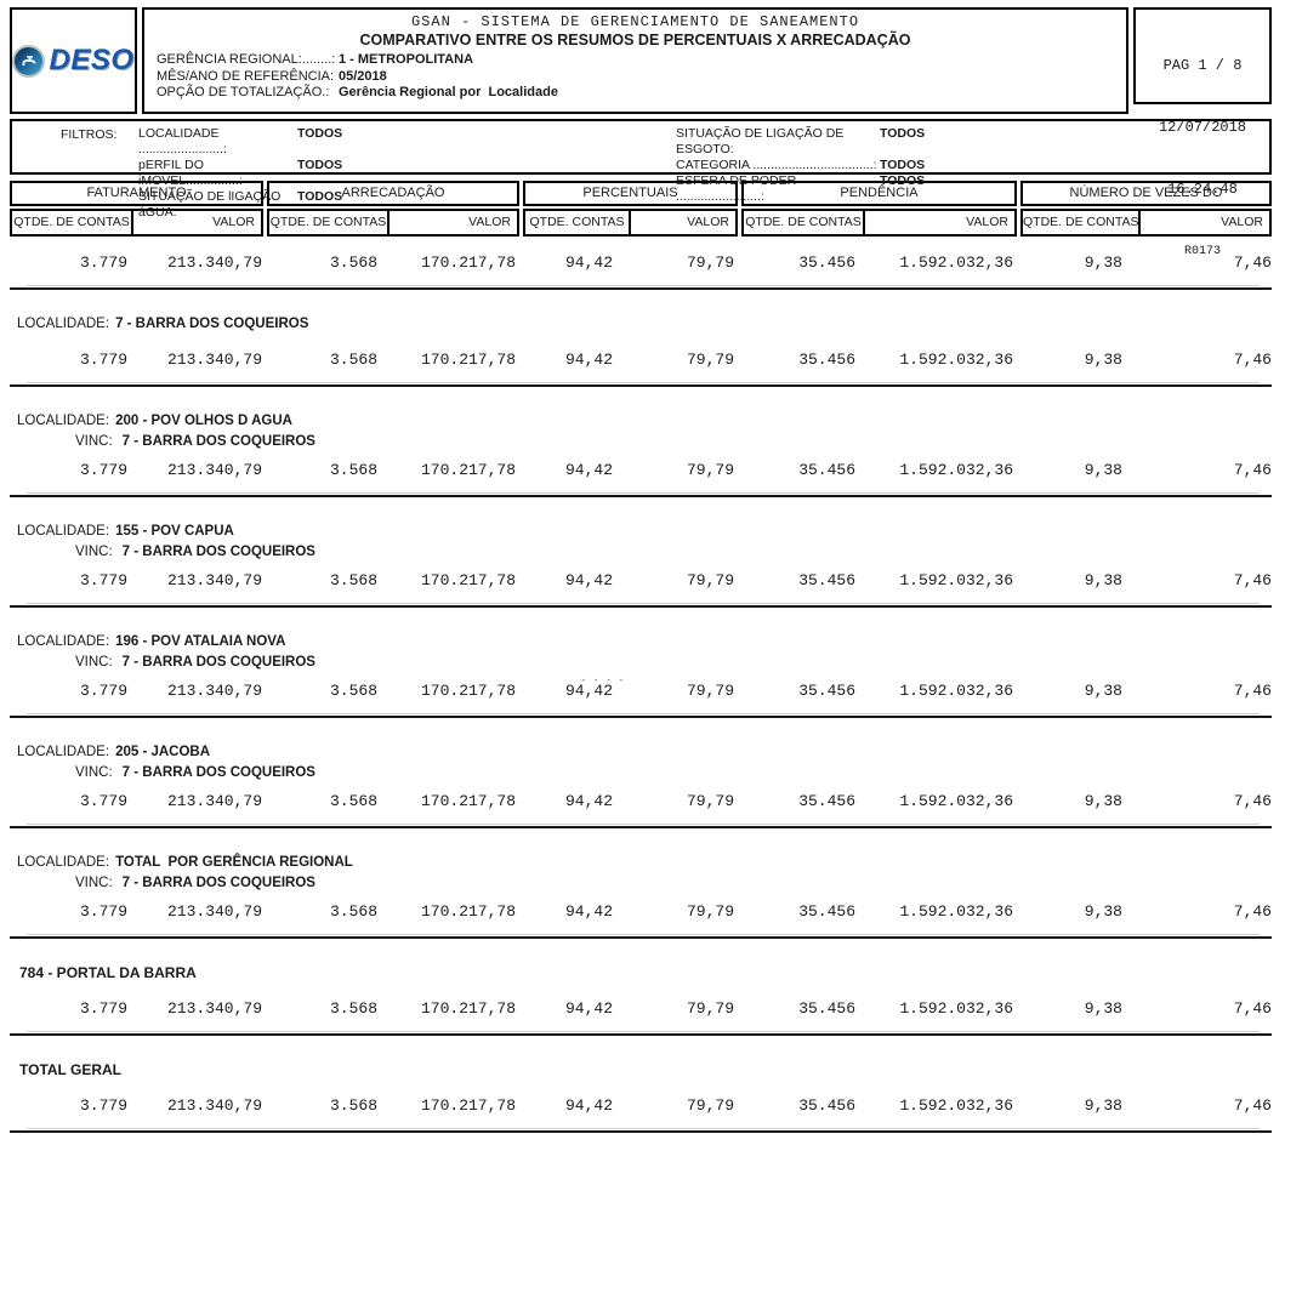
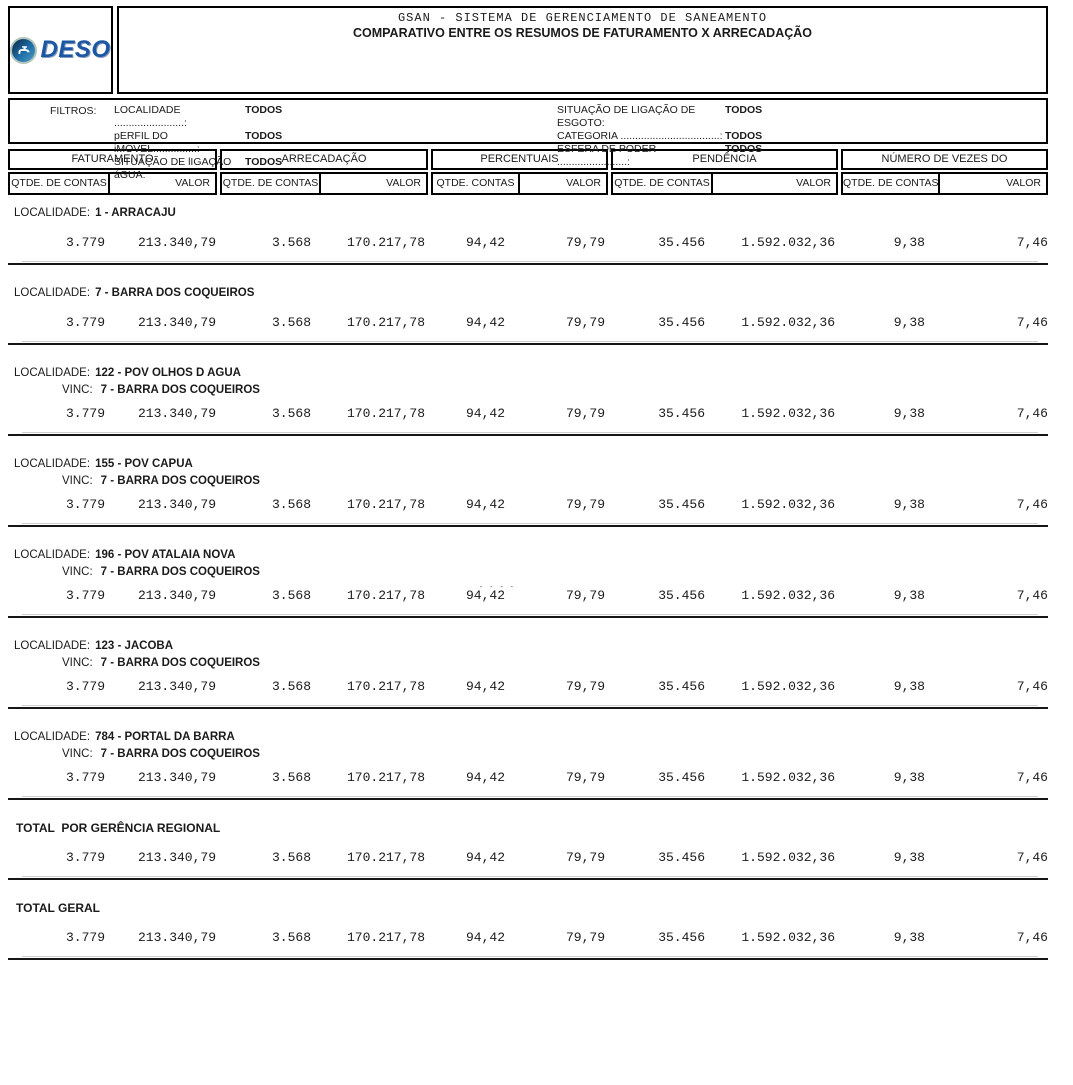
  DESO
  GSAN - SISTEMA DE GERENCIAMENTO DE SANEAMENTO
- COMPARATIVO ENTRE OS RESUMOS DE PERCENTUAIS X ARRECADAÇÃO
+ COMPARATIVO ENTRE OS RESUMOS DE FATURAMENTO X ARRECADAÇÃO
- GERÊNCIA REGIONAL:........:
- 1 - METROPOLITANA
- MÊS/ANO DE REFERÊNCIA:
- 05/2018
- OPÇÃO DE TOTALIZAÇÃO.:
- Gerência Regional por Localidade
- PAG 1 / 8
- 12/07/2018
- 16.24.48
- R0173
  FILTROS:
  LOCALIDADE ........................:
  TODOS
  pERFIL DO iMÓVEL...............:
  TODOS
  SITUAÇÃO DE lIGAÇÃO áGUA:
  TODOS
  SITUAÇÃO DE LIGAÇÃO DE ESGOTO:
  TODOS
  CATEGORIA ..................................:
  TODOS
  ESFERA DE PODER ........................:
  TODOS
  FATURAMENTO
  ARRECADAÇÃO
  PERCENTUAIS
  PENDÊNCIA
  QTDE. DE CONTAS
  VALOR
  QTDE. DE CONTAS
  VALOR
  QTDE. CONTAS
  VALOR
  QTDE. DE CONTAS
  VALOR
  QTDE. DE CONTAS
  VALOR
+ LOCALIDADE: 1 - ARRACAJU
  3.779
  213.340,79
  3.568
  170.217,78
  94,42
  79,79
  35.456
  1.592.032,36
  9,38
  7,46
  LOCALIDADE: 7 - BARRA DOS COQUEIROS
  3.779
  213.340,79
  3.568
  170.217,78
  94,42
  79,79
  35.456
  1.592.032,36
  9,38
  7,46
- LOCALIDADE: 200 - POV OLHOS D AGUA
+ LOCALIDADE: 122 - POV OLHOS D AGUA
  VINC: 7 - BARRA DOS COQUEIROS
  3.779
  213.340,79
  3.568
  170.217,78
  94,42
  79,79
  35.456
  1.592.032,36
  9,38
  7,46
  LOCALIDADE: 155 - POV CAPUA
  VINC: 7 - BARRA DOS COQUEIROS
  3.779
  213.340,79
  3.568
  170.217,78
  94,42
  79,79
  35.456
  1.592.032,36
  9,38
  7,46
  LOCALIDADE: 196 - POV ATALAIA NOVA
  VINC: 7 - BARRA DOS COQUEIROS
  3.779
  213.340,79
  3.568
  170.217,78
  94,42
  79,79
  35.456
  1.592.032,36
  9,38
  7,46
- LOCALIDADE: 205 - JACOBA
+ LOCALIDADE: 123 - JACOBA
  VINC: 7 - BARRA DOS COQUEIROS
  3.779
  213.340,79
  3.568
  170.217,78
  94,42
  79,79
  35.456
  1.592.032,36
  9,38
  7,46
- LOCALIDADE: TOTAL POR GERÊNCIA REGIONAL
+ LOCALIDADE: 784 - PORTAL DA BARRA
  VINC: 7 - BARRA DOS COQUEIROS
  3.779
  213.340,79
  3.568
  170.217,78
  94,42
  79,79
  35.456
  1.592.032,36
  9,38
  7,46
- 784 - PORTAL DA BARRA
+ TOTAL POR GERÊNCIA REGIONAL
  3.779
  213.340,79
  3.568
  170.217,78
  94,42
  79,79
  35.456
  1.592.032,36
  9,38
  7,46
  TOTAL GERAL
  3.779
  213.340,79
  3.568
  170.217,78
  94,42
  79,79
  35.456
  1.592.032,36
  9,38
  7,46
